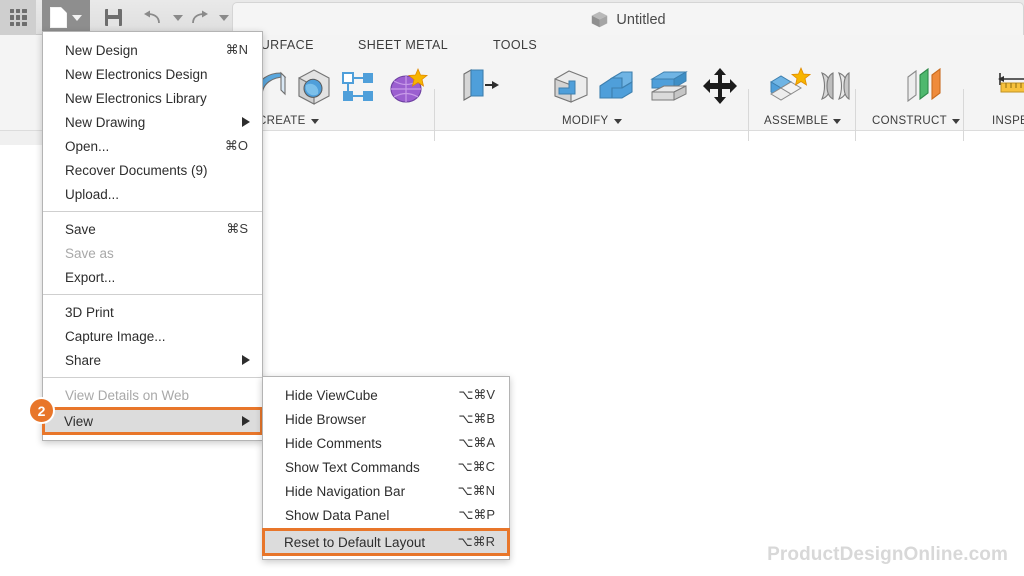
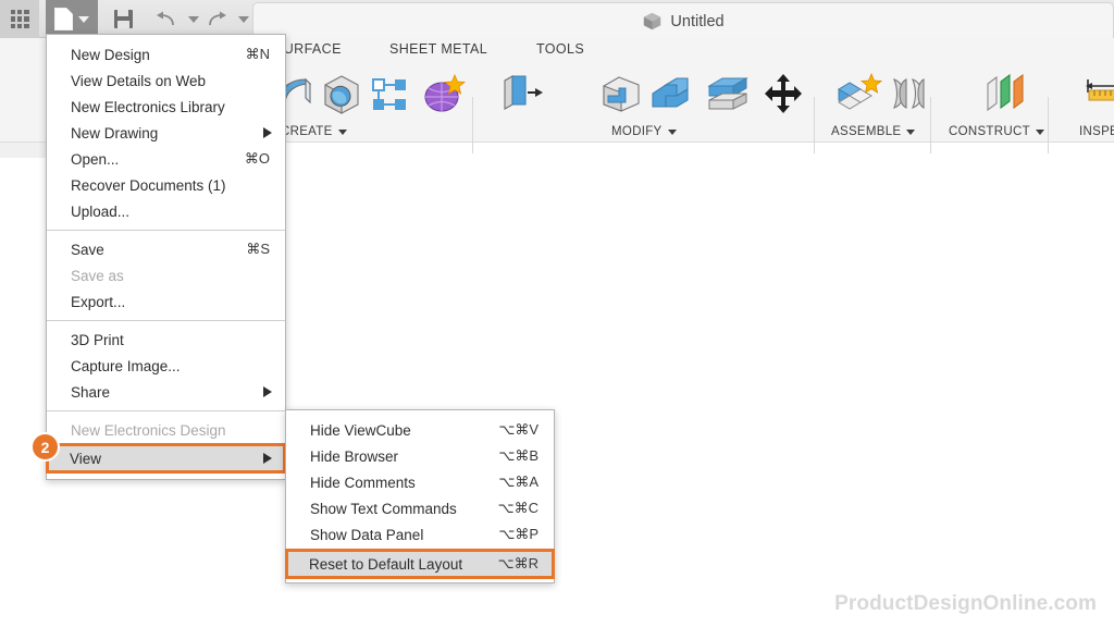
  Untitled
  URFACE
  SHEET METAL
  TOOLS
  REATE
  MODIFY
  ASSEMBLE
  CONSTRUCT
  INSP
  New Design
  ⌘N
- New Electronics Design
+ View Details on Web
  New Electronics Library
  New Drawing
  Open...
  ⌘O
- Recover Documents (9)
+ Recover Documents (1)
  Upload...
  Save
  ⌘S
  Save as
  Export...
  3D Print
  Capture Image...
  Share
- View Details on Web
+ New Electronics Design
  2
  View
  Hide ViewCube
  ⌥⌘V
  Hide Browser
  ⌥⌘B
  Hide Comments
  ⌥⌘A
  Show Text Commands
  ⌥⌘C
- Hide Navigation Bar
- ⌥⌘N
  Show Data Panel
  ⌥⌘P
  Reset to Default Layout
  ⌥⌘R
  ProductDesignOnline.com
